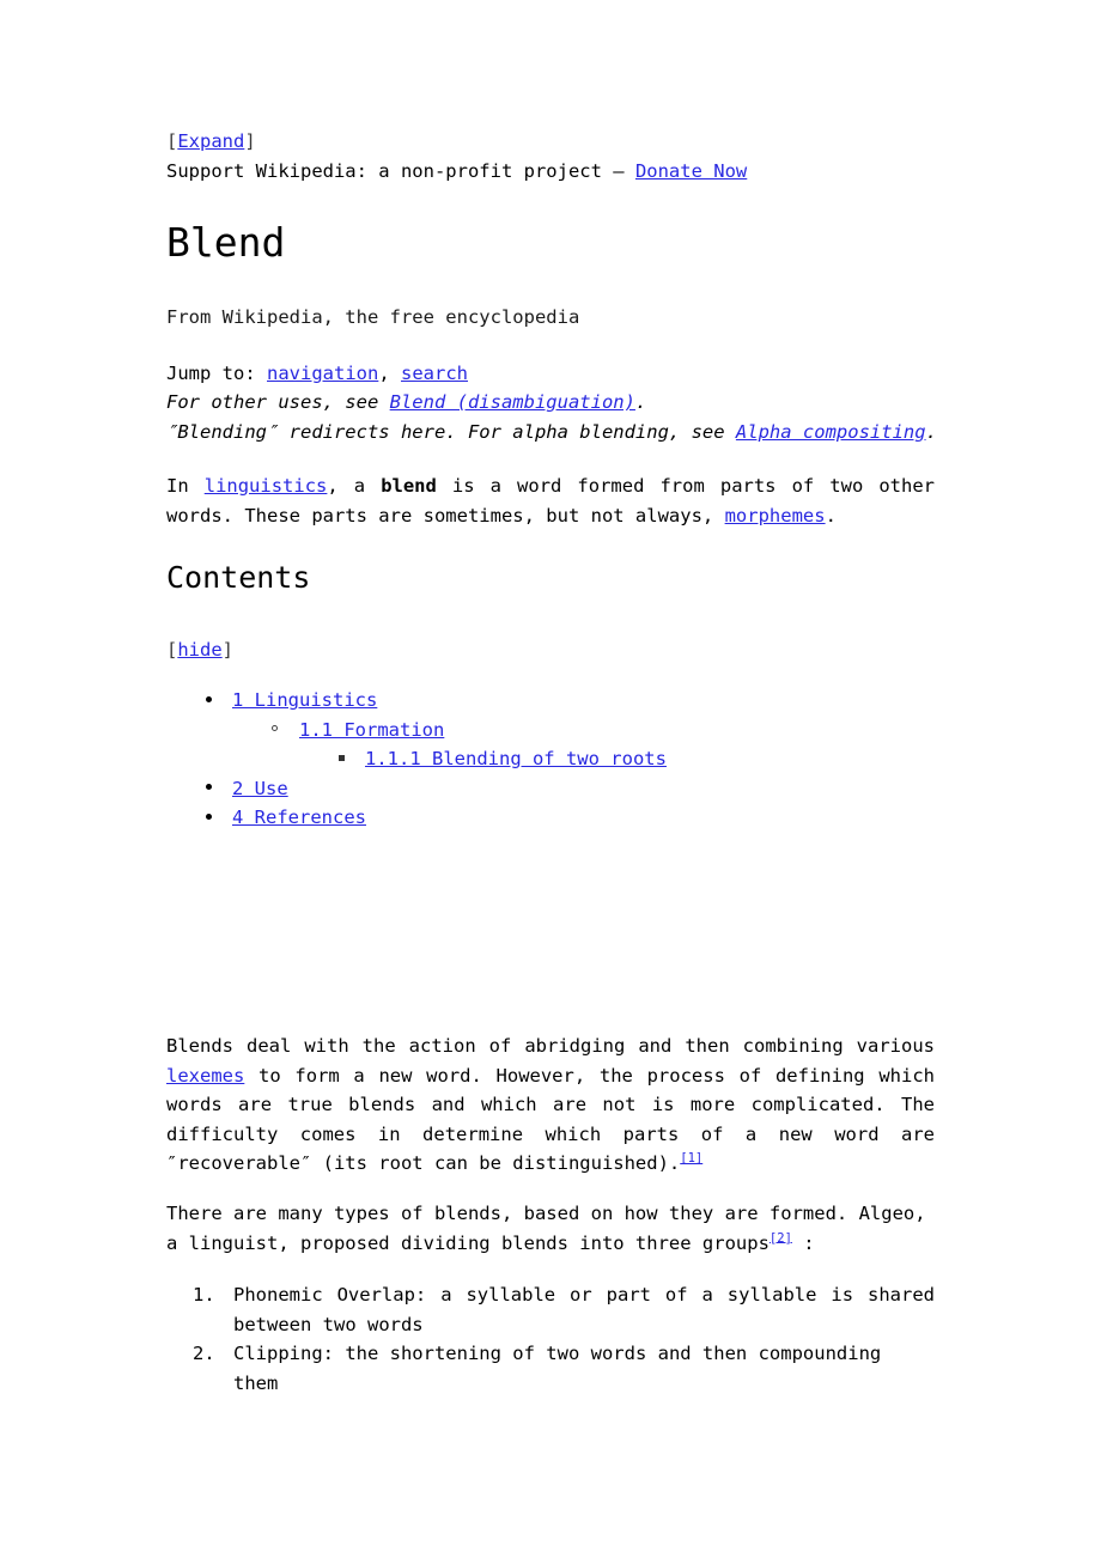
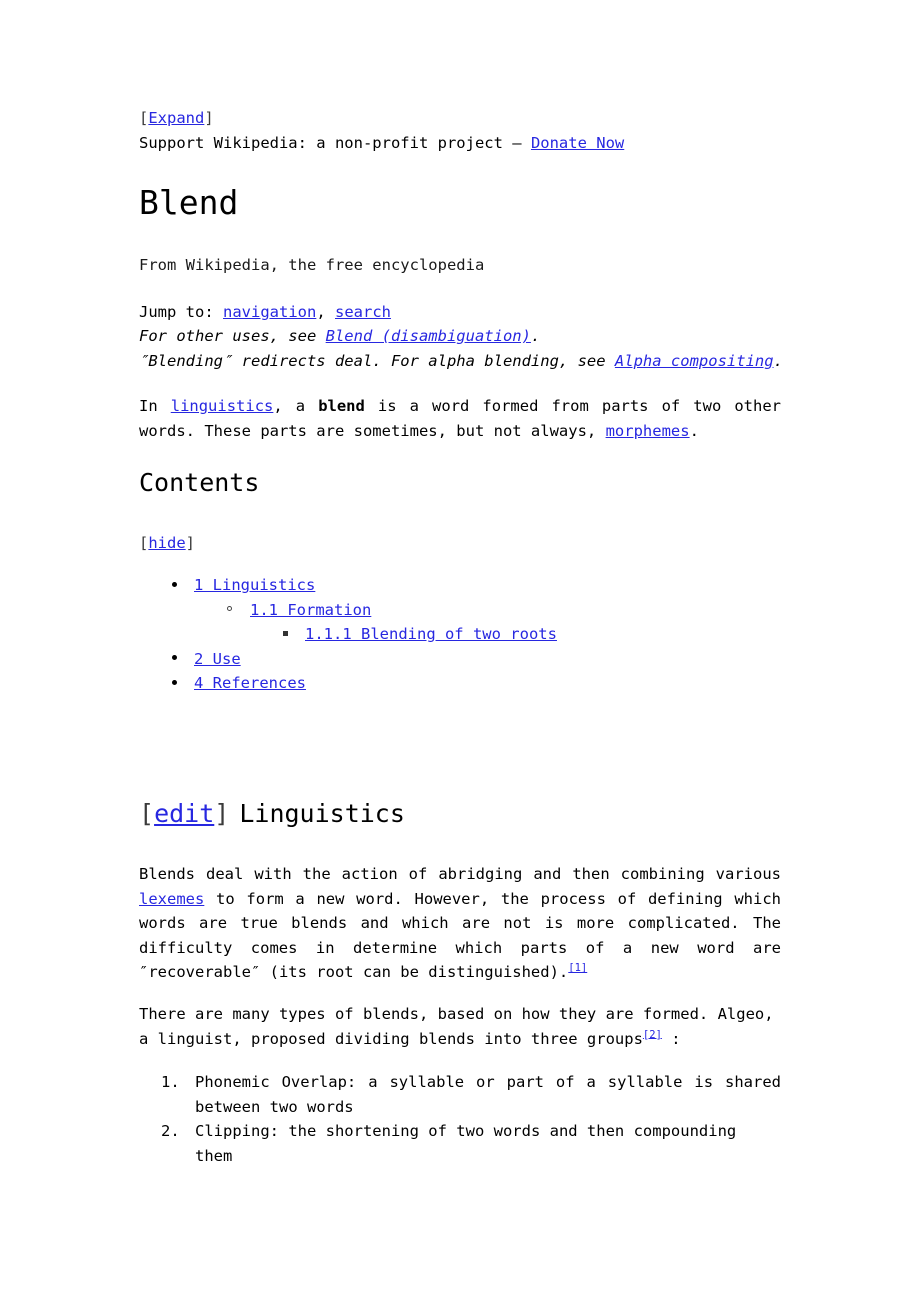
  [Expand]
  Support Wikipedia: a non-profit project — Donate Now
  Blend
  From Wikipedia, the free encyclopedia
  Jump to: navigation, search
  For other uses, see Blend (disambiguation).
- ″Blending″ redirects here. For alpha blending, see Alpha compositing.
+ ″Blending″ redirects deal. For alpha blending, see Alpha compositing.
  In linguistics, a blend is a word formed from parts of two other words. These parts are sometimes, but not always, morphemes.
  Contents
  [hide]
  1 Linguistics
  1.1 Formation
  1.1.1 Blending of two roots
  2 Use
  4 References
+ [edit] Linguistics
  Blends deal with the action of abridging and then combining various lexemes to form a new word. However, the process of defining which words are true blends and which are not is more complicated. The difficulty comes in determine which parts of a new word are ″recoverable″ (its root can be distinguished).[1]
  There are many types of blends, based on how they are formed. Algeo, a linguist, proposed dividing blends into three groups[2] :
  1.
  Phonemic Overlap: a syllable or part of a syllable is shared between two words
  2.
  Clipping: the shortening of two words and then compounding them
